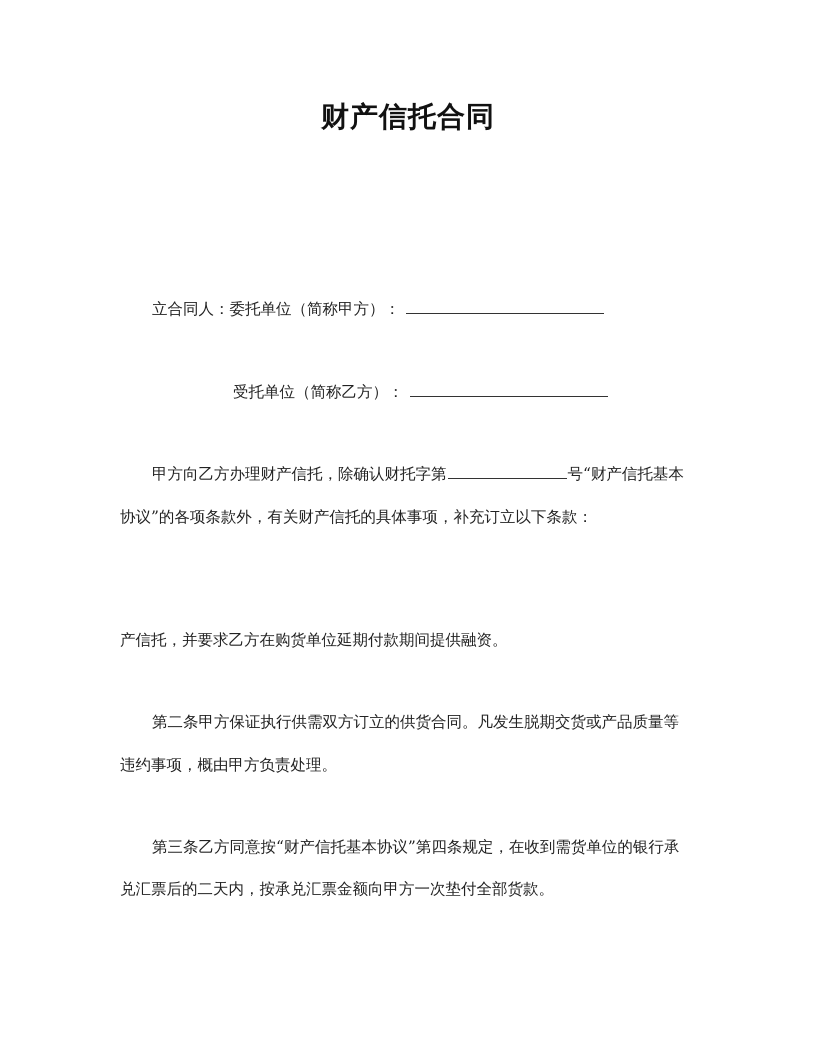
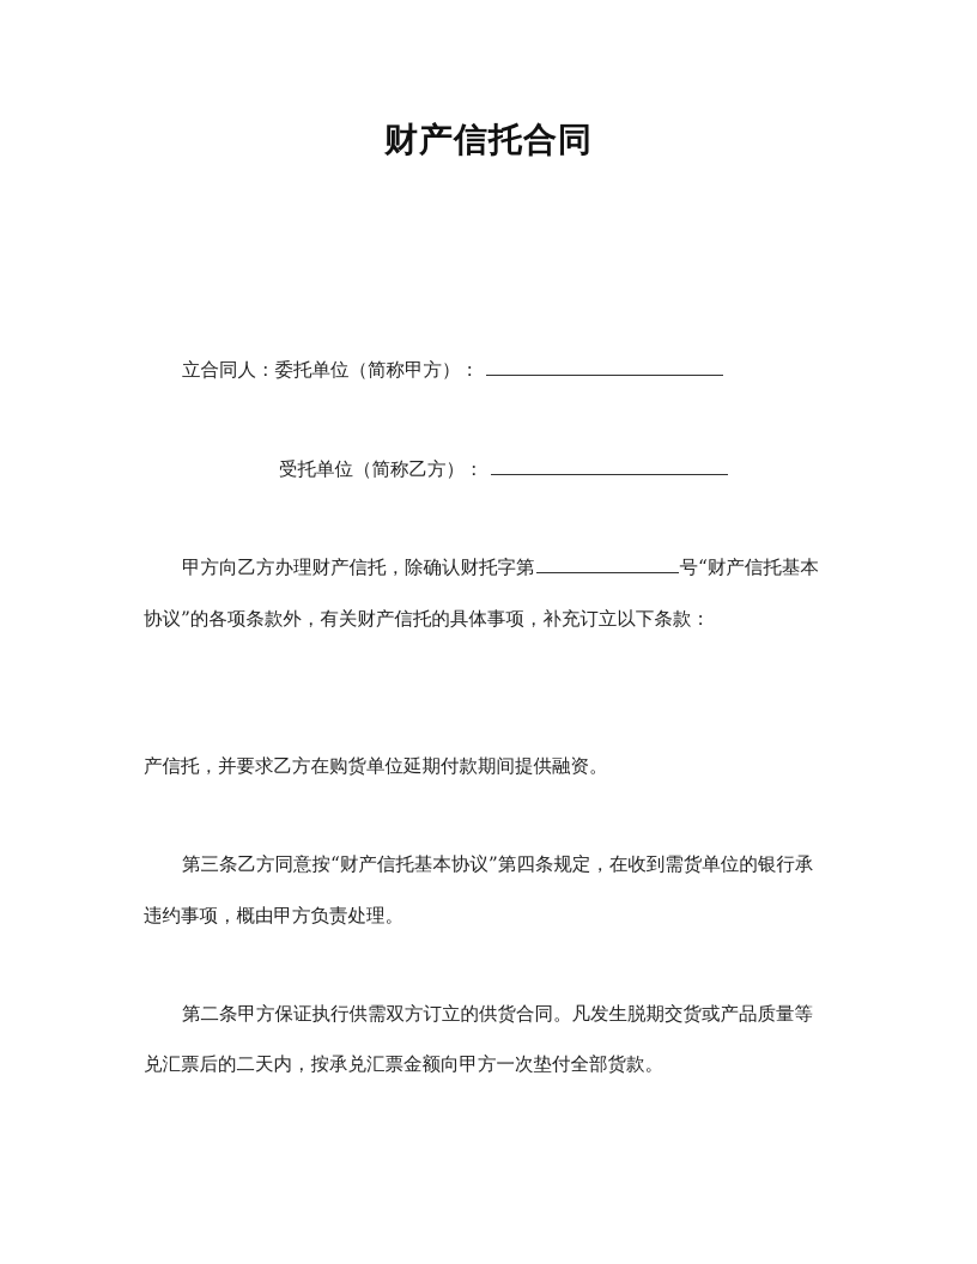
  财产信托合同
  立合同人：委托单位（简称甲方）：
  受托单位（简称乙方）：
  甲方向乙方办理财产信托，除确认财托字第 号“财产信托基本
  协议”的各项条款外，有关财产信托的具体事项，补充订立以下条款：
  产信托，并要求乙方在购货单位延期付款期间提供融资。
- 第二条甲方保证执行供需双方订立的供货合同。凡发生脱期交货或产品质量等
+ 第三条乙方同意按“财产信托基本协议”第四条规定，在收到需货单位的银行承
  违约事项，概由甲方负责处理。
- 第三条乙方同意按“财产信托基本协议”第四条规定，在收到需货单位的银行承
+ 第二条甲方保证执行供需双方订立的供货合同。凡发生脱期交货或产品质量等
  兑汇票后的二天内，按承兑汇票金额向甲方一次垫付全部货款。
